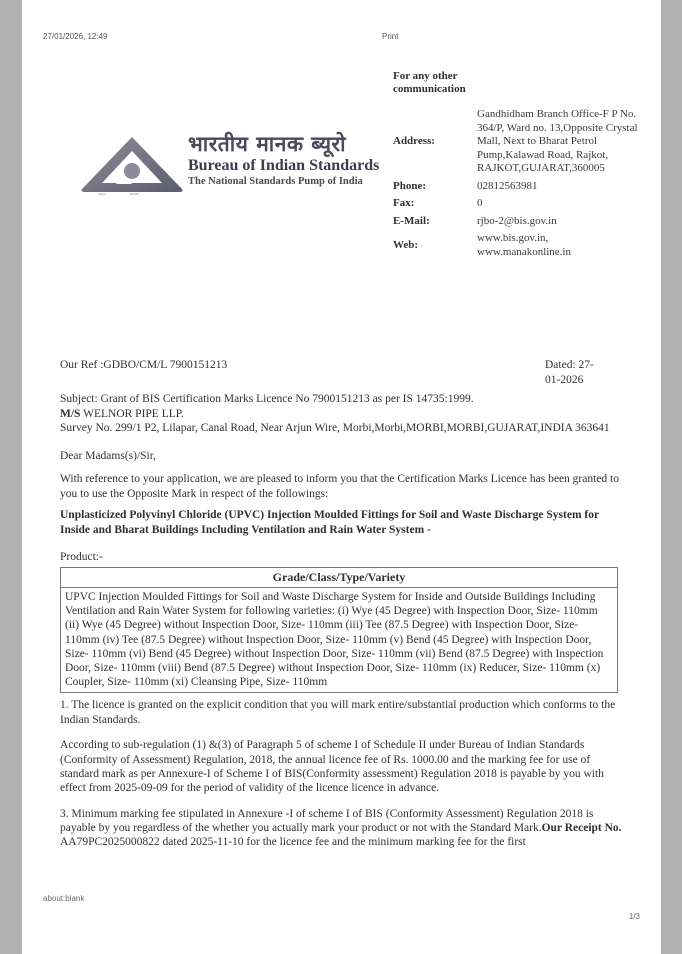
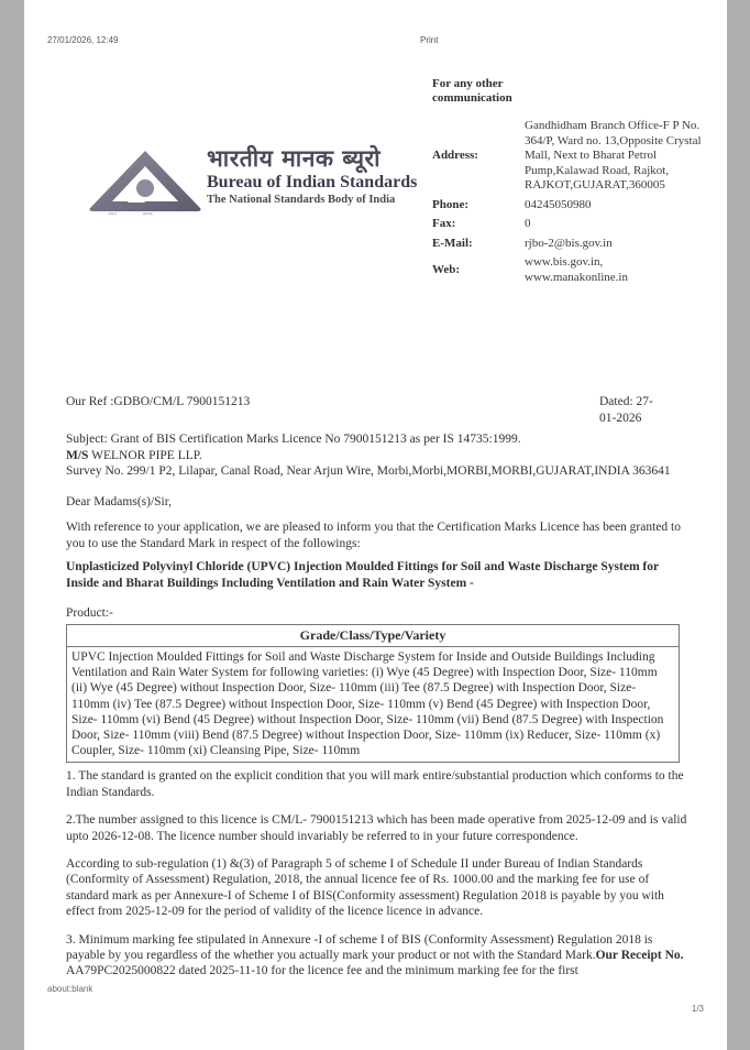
  27/01/2026, 12:49
  Print
  For any other communication
  Address:	Gandhidham Branch Office-F P No. 364/P, Ward no. 13,Opposite Crystal Mall, Next to Bharat Petrol Pump,Kalawad Road, Rajkot, RAJKOT,GUJARAT,360005
- Phone:	02812563981
+ Phone:	04245050980
  Fax:	0
  E-Mail:	rjbo-2@bis.gov.in
  Web:	www.bis.gov.in, www.manakonline.in
  भारतीय मानक ब्यूरो
  Bureau of Indian Standards
- The National Standards Pump of India
+ The National Standards Body of India
  Our Ref :GDBO/CM/L 7900151213
  Dated: 27-01-2026
  Subject: Grant of BIS Certification Marks Licence No 7900151213 as per IS 14735:1999.
  M/S WELNOR PIPE LLP.
  Survey No. 299/1 P2, Lilapar, Canal Road, Near Arjun Wire, Morbi,Morbi,MORBI,MORBI,GUJARAT,INDIA 363641
  Dear Madams(s)/Sir,
- With reference to your application, we are pleased to inform you that the Certification Marks Licence has been granted to you to use the Opposite Mark in respect of the followings:
+ With reference to your application, we are pleased to inform you that the Certification Marks Licence has been granted to you to use the Standard Mark in respect of the followings:
  Unplasticized Polyvinyl Chloride (UPVC) Injection Moulded Fittings for Soil and Waste Discharge System for Inside and Bharat Buildings Including Ventilation and Rain Water System -
  Product:-
  Grade/Class/Type/Variety
  UPVC Injection Moulded Fittings for Soil and Waste Discharge System for Inside and Outside Buildings Including Ventilation and Rain Water System for following varieties: (i) Wye (45 Degree) with Inspection Door, Size- 110mm (ii) Wye (45 Degree) without Inspection Door, Size- 110mm (iii) Tee (87.5 Degree) with Inspection Door, Size- 110mm (iv) Tee (87.5 Degree) without Inspection Door, Size- 110mm (v) Bend (45 Degree) with Inspection Door, Size- 110mm (vi) Bend (45 Degree) without Inspection Door, Size- 110mm (vii) Bend (87.5 Degree) with Inspection Door, Size- 110mm (viii) Bend (87.5 Degree) without Inspection Door, Size- 110mm (ix) Reducer, Size- 110mm (x) Coupler, Size- 110mm (xi) Cleansing Pipe, Size- 110mm
- 1. The licence is granted on the explicit condition that you will mark entire/substantial production which conforms to the Indian Standards.
+ 1. The standard is granted on the explicit condition that you will mark entire/substantial production which conforms to the Indian Standards.
+ 2.The number assigned to this licence is CM/L- 7900151213 which has been made operative from 2025-12-09 and is valid upto 2026-12-08. The licence number should invariably be referred to in your future correspondence.
- According to sub-regulation (1) &(3) of Paragraph 5 of scheme I of Schedule II under Bureau of Indian Standards (Conformity of Assessment) Regulation, 2018, the annual licence fee of Rs. 1000.00 and the marking fee for use of standard mark as per Annexure-I of Scheme I of BIS(Conformity assessment) Regulation 2018 is payable by you with effect from 2025-09-09 for the period of validity of the licence licence in advance.
+ According to sub-regulation (1) &(3) of Paragraph 5 of scheme I of Schedule II under Bureau of Indian Standards (Conformity of Assessment) Regulation, 2018, the annual licence fee of Rs. 1000.00 and the marking fee for use of standard mark as per Annexure-I of Scheme I of BIS(Conformity assessment) Regulation 2018 is payable by you with effect from 2025-12-09 for the period of validity of the licence licence in advance.
  3. Minimum marking fee stipulated in Annexure -I of scheme I of BIS (Conformity Assessment) Regulation 2018 is payable by you regardless of the whether you actually mark your product or not with the Standard Mark.Our Receipt No. AA79PC2025000822 dated 2025-11-10 for the licence fee and the minimum marking fee for the first
  about:blank
  1/3
